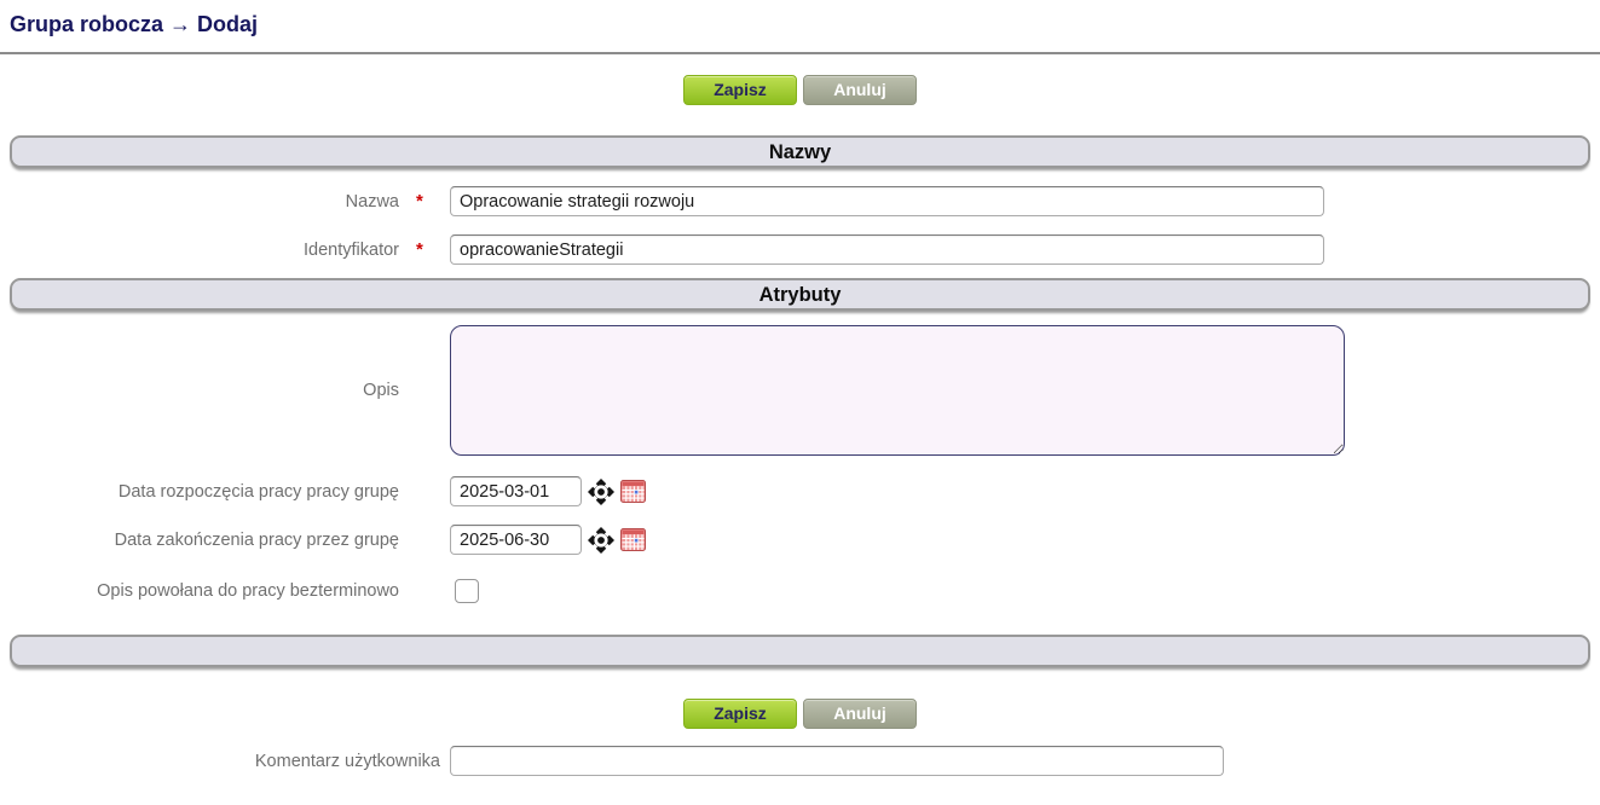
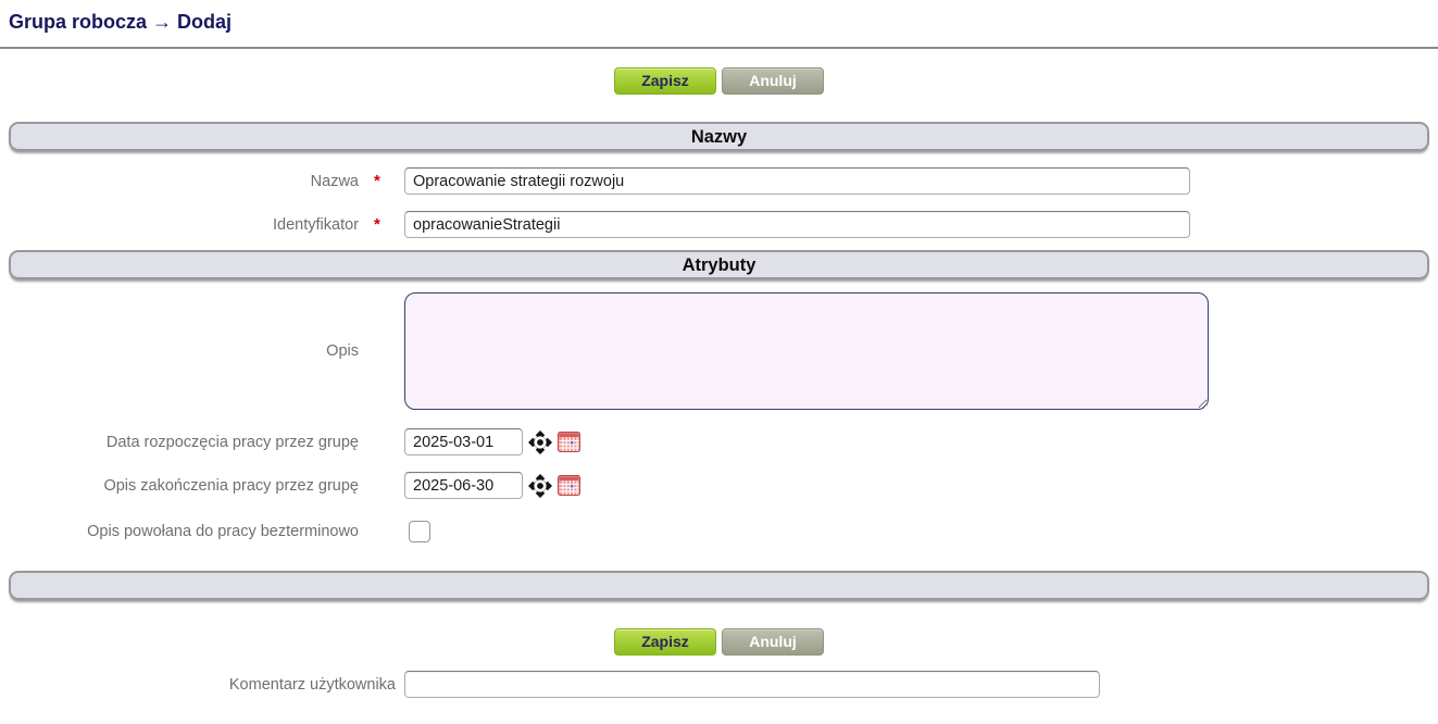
  Grupa robocza → Dodaj
  Zapisz
  Anuluj
  Nazwy
  Nazwa
  *
  Opracowanie strategii rozwoju
  Identyfikator
  *
  opracowanieStrategii
  Atrybuty
  Opis
- Data rozpoczęcia pracy pracy grupę
+ Data rozpoczęcia pracy przez grupę
  2025-03-01
- Data zakończenia pracy przez grupę
+ Opis zakończenia pracy przez grupę
  2025-06-30
  Opis powołana do pracy bezterminowo
  Zapisz
  Anuluj
  Komentarz użytkownika
